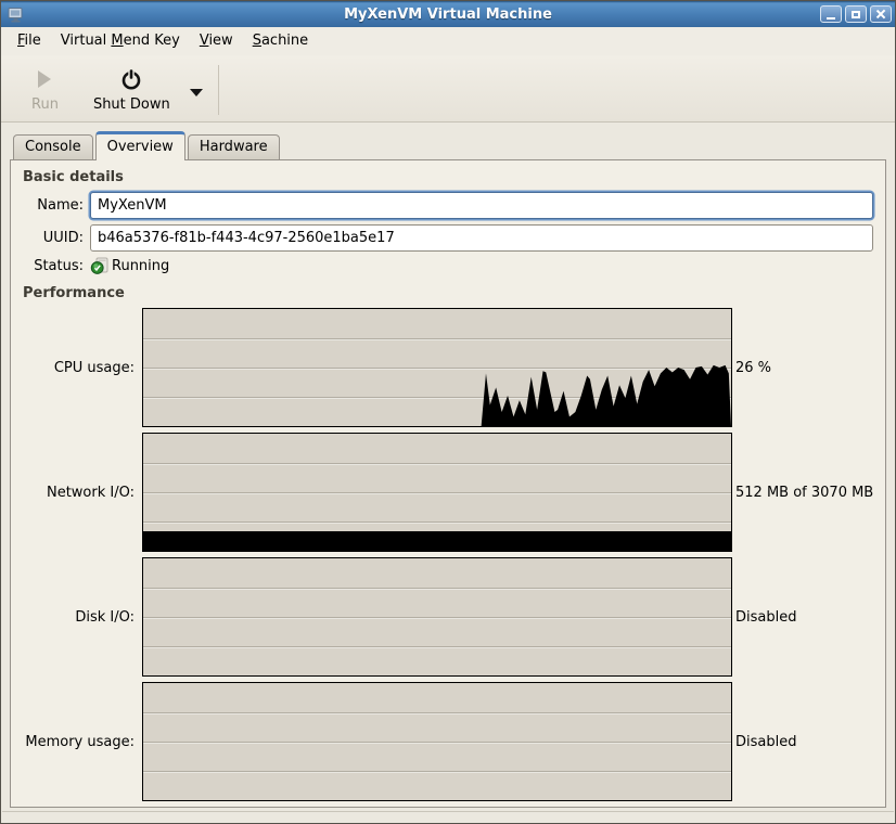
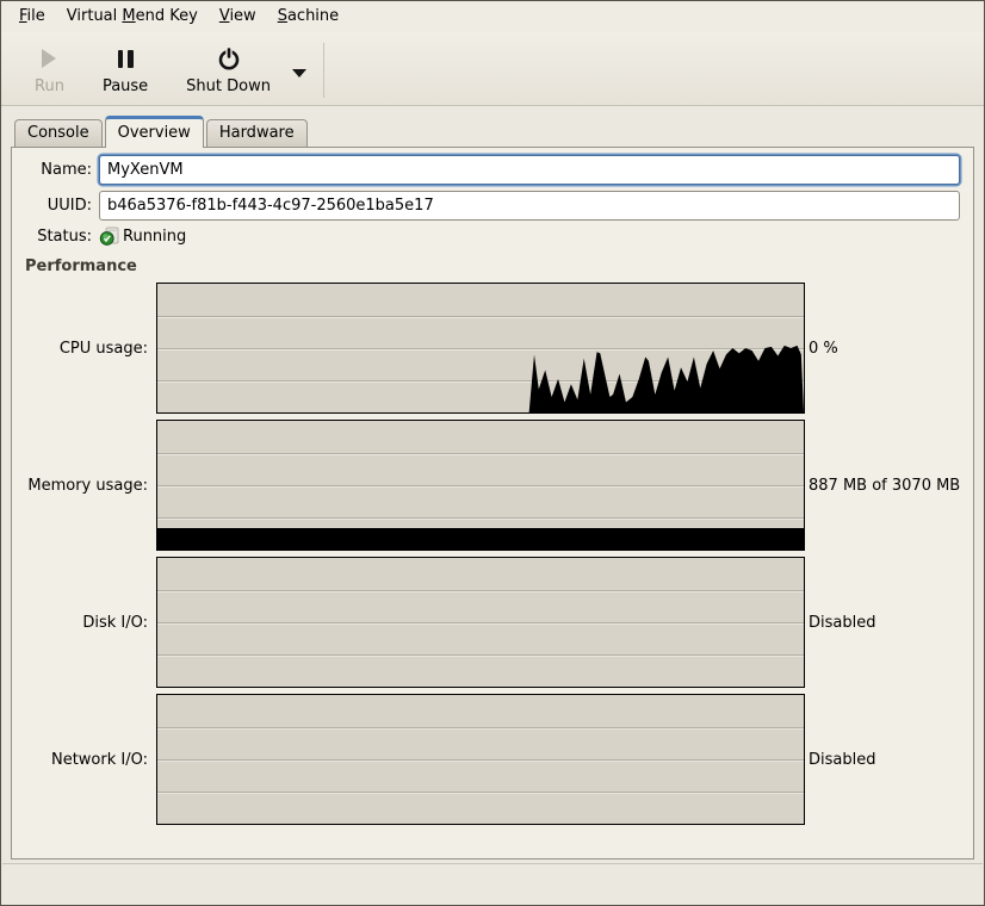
- MyXenVM Virtual Machine
  File
  Virtual Mend Key
  View
  Sachine
  Run
+ Pause
  Shut Down
  Console
  Overview
  Hardware
- Basic details
  Name:
  MyXenVM
  UUID:
  b46a5376-f81b-f443-4c97-2560e1ba5e17
  Status:
  Running
  Performance
  CPU usage:
- 26 %
+ 0 %
- Network I/O:
+ Memory usage:
- 512 MB of 3070 MB
+ 887 MB of 3070 MB
  Disk I/O:
  Disabled
- Memory usage:
+ Network I/O:
  Disabled
